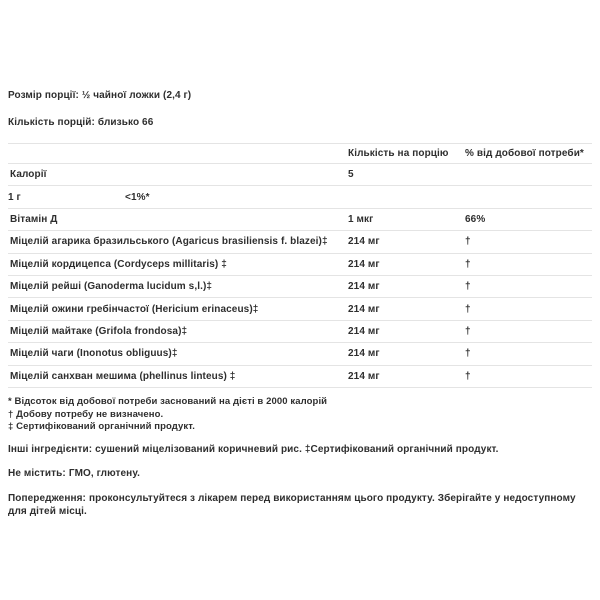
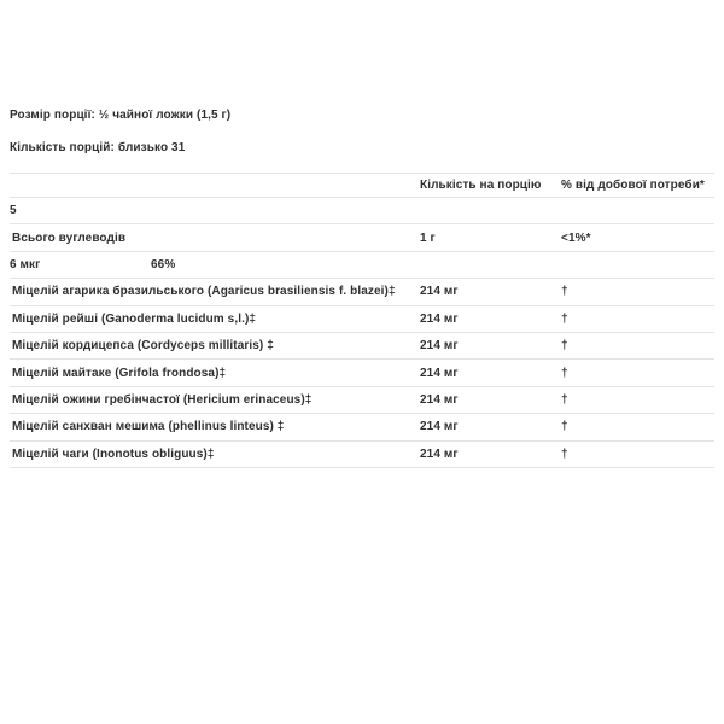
- Розмір порції: ½ чайної ложки (2,4 г)
+ Розмір порції: ½ чайної ложки (1,5 г)
- Кількість порцій: близько 66
+ Кількість порцій: близько 31
  Кількість на порцію
  % від добової потреби*
- Калорії
  5
+ Всього вуглеводів
  1 г
  <1%*
- Вітамін Д
- 1 мкг
+ 6 мкг
  66%
  Міцелій агарика бразильського (Agaricus brasiliensis f. blazei)‡
  214 мг
  †
- Міцелій кордицепса (Cordyceps millitaris) ‡
+ Міцелій рейші (Ganoderma lucidum s,l.)‡
  214 мг
  †
- Міцелій рейші (Ganoderma lucidum s,l.)‡
+ Міцелій кордицепса (Cordyceps millitaris) ‡
  214 мг
  †
- Міцелій ожини гребінчастої (Hericium erinaceus)‡
+ Міцелій майтаке (Grifola frondosa)‡
  214 мг
  †
- Міцелій майтаке (Grifola frondosa)‡
+ Міцелій ожини гребінчастої (Hericium erinaceus)‡
  214 мг
  †
- Міцелій чаги (Inonotus obliguus)‡
+ Міцелій санхван мешима (phellinus linteus) ‡
  214 мг
  †
- Міцелій санхван мешима (phellinus linteus) ‡
+ Міцелій чаги (Inonotus obliguus)‡
  214 мг
  †
- * Відсоток від добової потреби заснований на дієті в 2000 калорій
- † Добову потребу не визначено.
- ‡ Сертифікований органічний продукт.
- Інші інгредієнти: сушений міцелізований коричневий рис. ‡Сертифікований органічний продукт.
- Не містить: ГМО, глютену.
- Попередження: проконсультуйтеся з лікарем перед використанням цього продукту. Зберігайте у недоступному для дітей місці.
